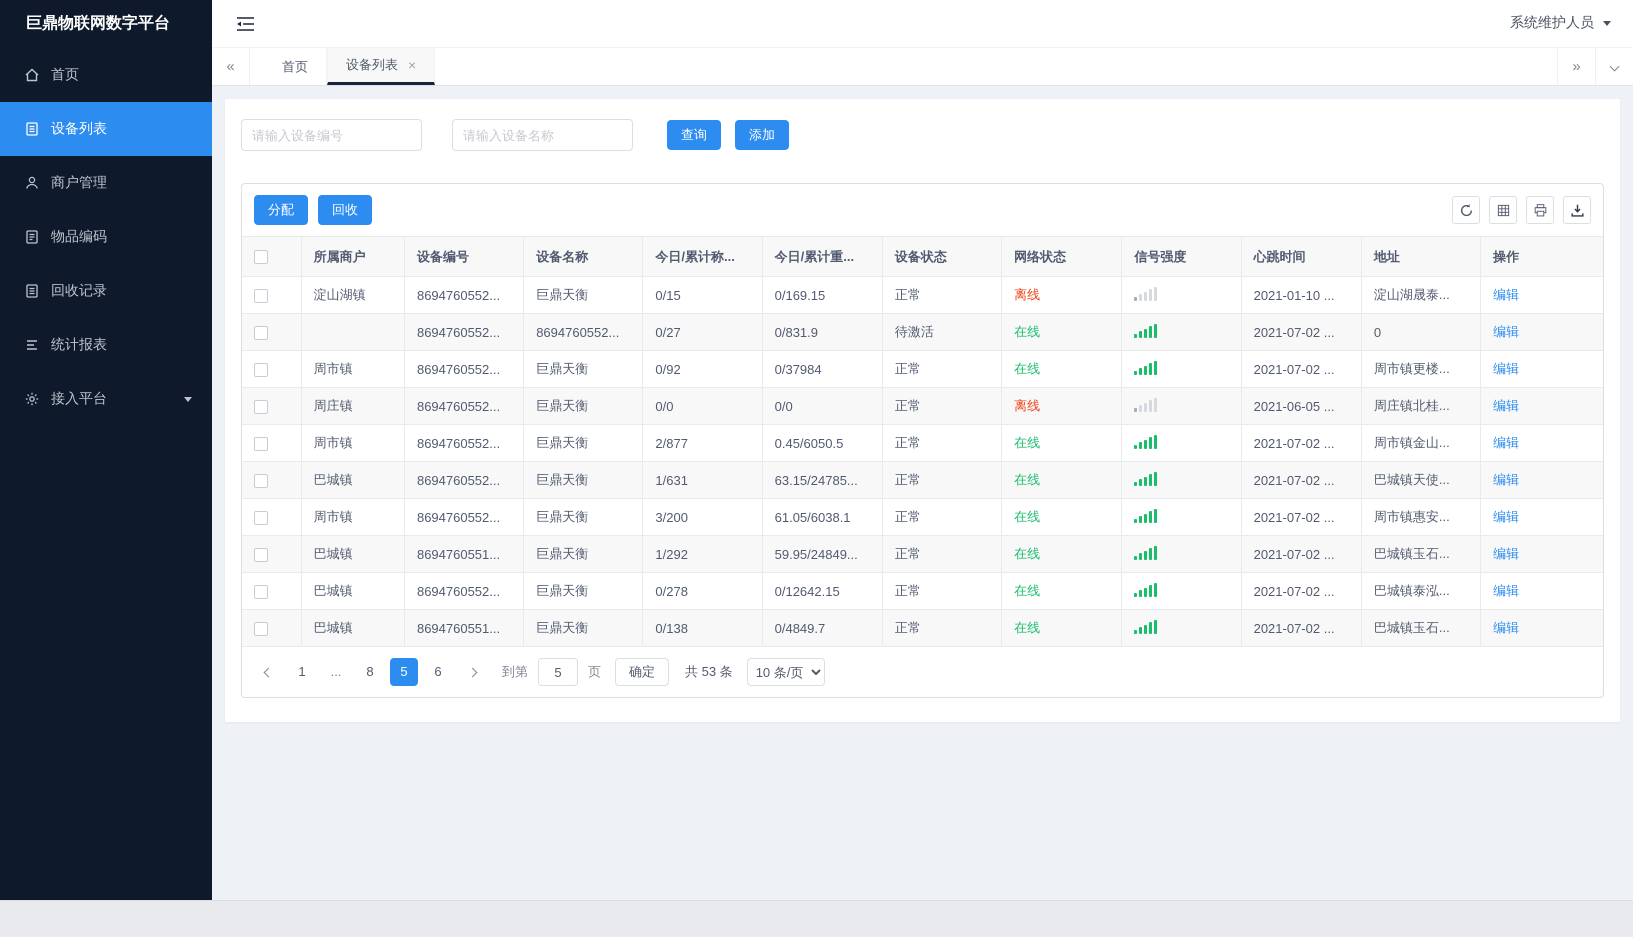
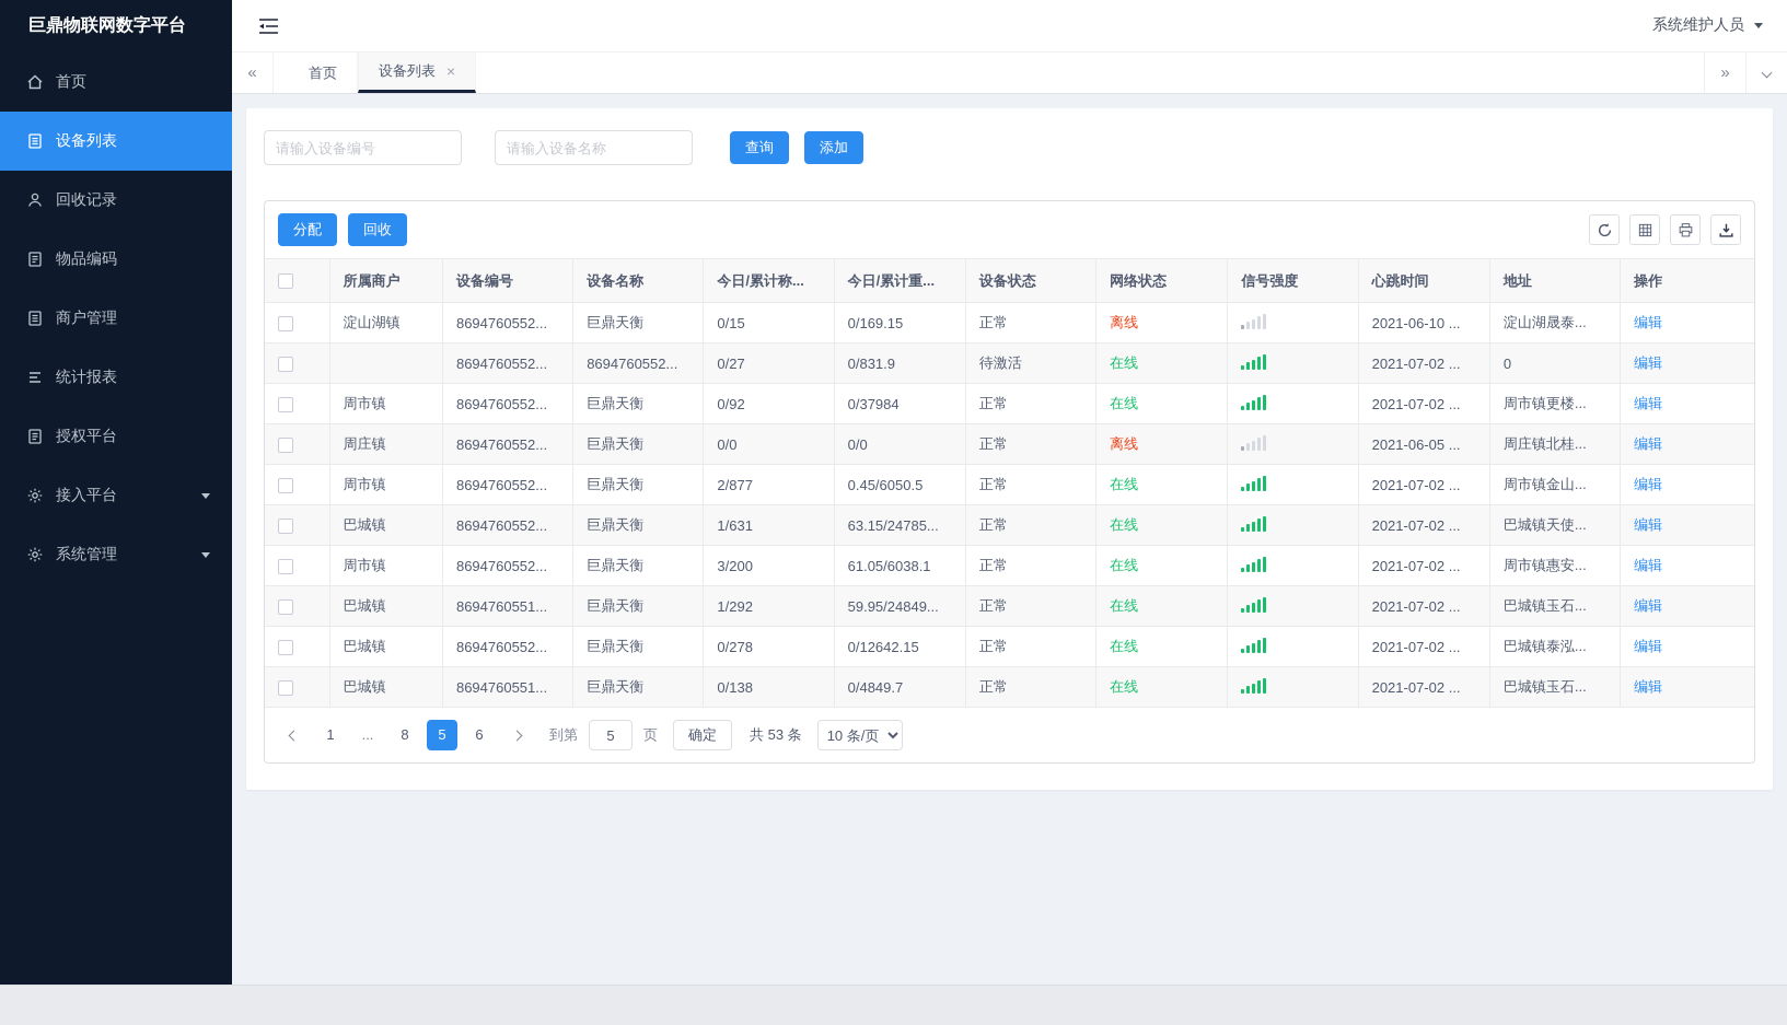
  巨鼎物联网数字平台
  首页
  设备列表
- 商户管理
+ 回收记录
  物品编码
- 回收记录
+ 商户管理
  统计报表
+ 授权平台
  接入平台
+ 系统管理
  系统维护人员
  «
  首页
  设备列表
  ×
  »
  请输入设备编号
  请输入设备名称
  查询
  添加
  分配
  回收
  	所属商户	设备编号	设备名称	今日/累计称...	今日/累计重...	设备状态	网络状态	信号强度	心跳时间	地址	操作
- 	淀山湖镇	8694760552...	巨鼎天衡	0/15	0/169.15	正常	离线		2021-01-10 ...	淀山湖晟泰...	编辑
+ 	淀山湖镇	8694760552...	巨鼎天衡	0/15	0/169.15	正常	离线		2021-06-10 ...	淀山湖晟泰...	编辑
  		8694760552...	8694760552...	0/27	0/831.9	待激活	在线		2021-07-02 ...	0	编辑
  	周市镇	8694760552...	巨鼎天衡	0/92	0/37984	正常	在线		2021-07-02 ...	周市镇更楼...	编辑
  	周庄镇	8694760552...	巨鼎天衡	0/0	0/0	正常	离线		2021-06-05 ...	周庄镇北桂...	编辑
  	周市镇	8694760552...	巨鼎天衡	2/877	0.45/6050.5	正常	在线		2021-07-02 ...	周市镇金山...	编辑
  	巴城镇	8694760552...	巨鼎天衡	1/631	63.15/24785...	正常	在线		2021-07-02 ...	巴城镇天使...	编辑
  	周市镇	8694760552...	巨鼎天衡	3/200	61.05/6038.1	正常	在线		2021-07-02 ...	周市镇惠安...	编辑
  	巴城镇	8694760551...	巨鼎天衡	1/292	59.95/24849...	正常	在线		2021-07-02 ...	巴城镇玉石...	编辑
  	巴城镇	8694760552...	巨鼎天衡	0/278	0/12642.15	正常	在线		2021-07-02 ...	巴城镇泰泓...	编辑
  	巴城镇	8694760551...	巨鼎天衡	0/138	0/4849.7	正常	在线		2021-07-02 ...	巴城镇玉石...	编辑
  1
  ...
  8
  5
  6
  到第
  5
  页
  确定
  共 53 条
  10 条/页
